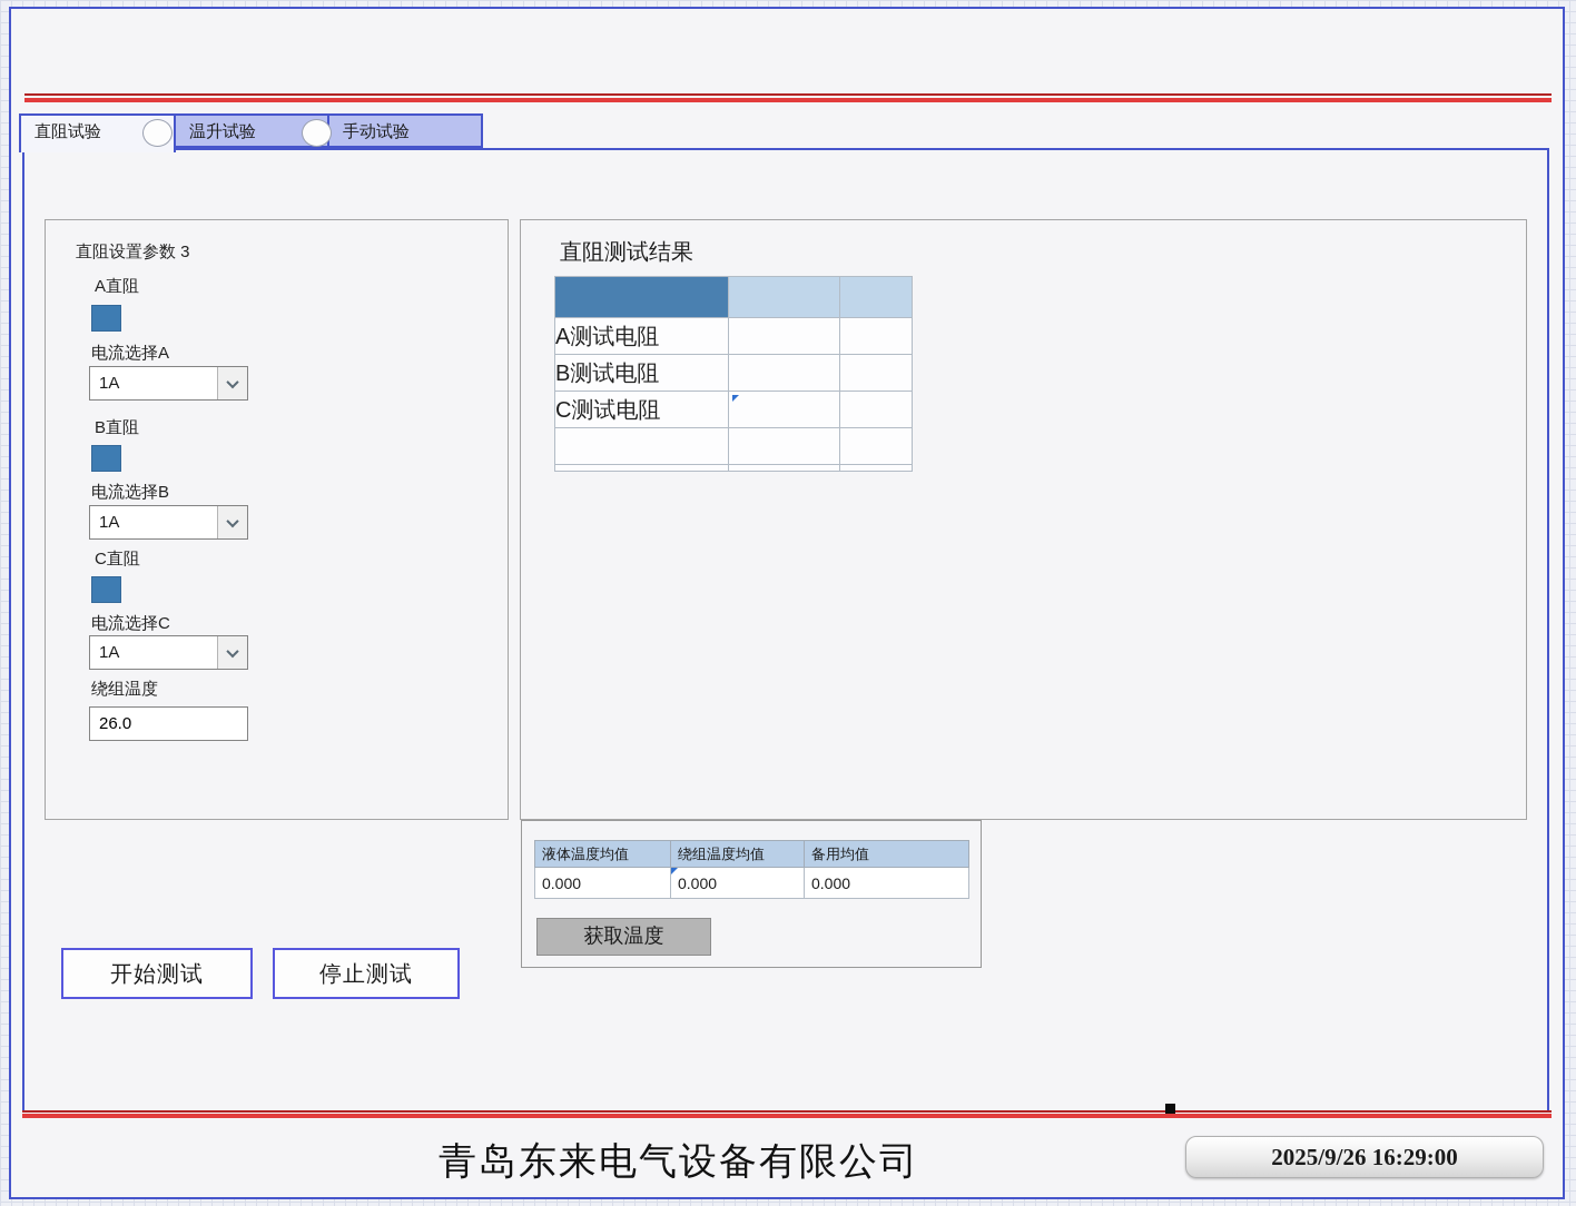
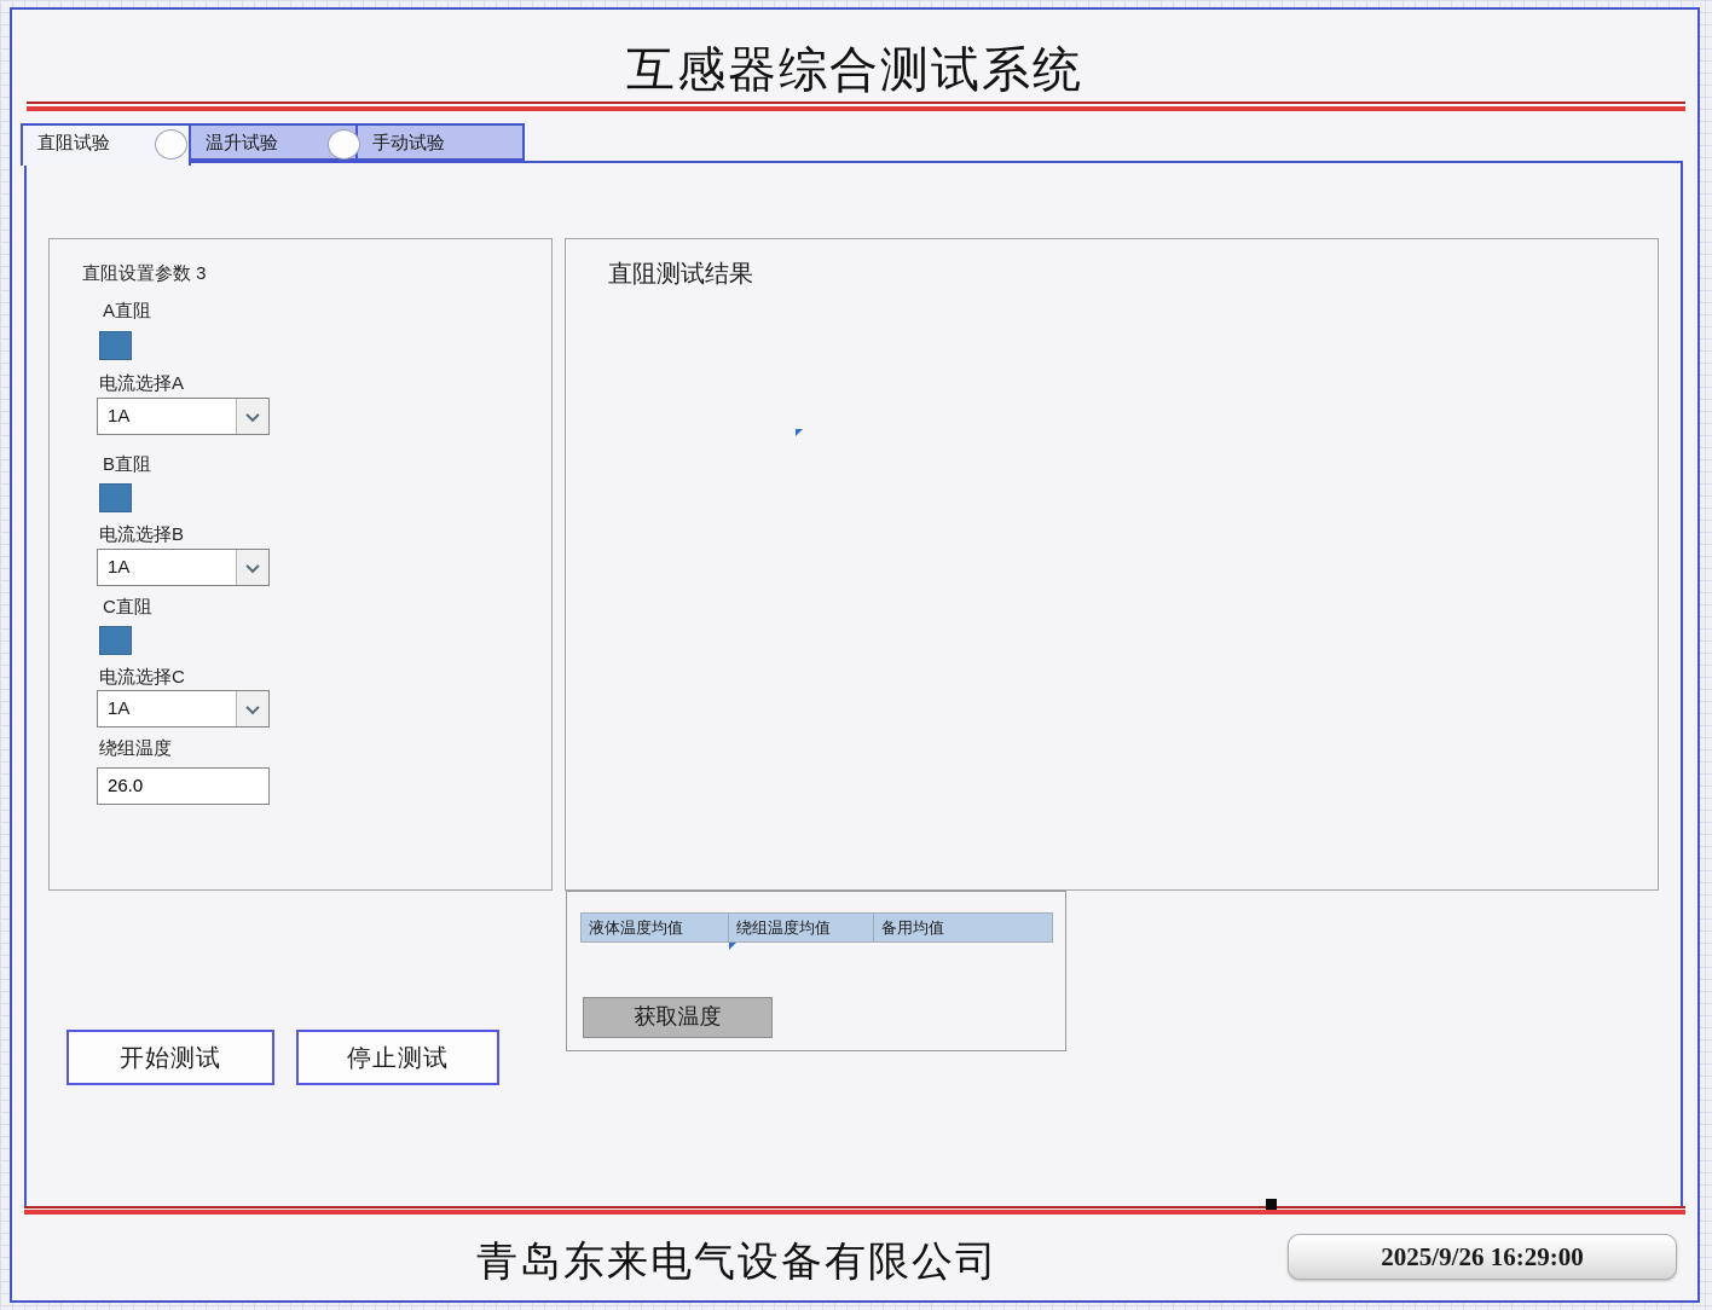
+ 互感器综合测试系统
  直阻试验
  温升试验
  手动试验
  直阻设置参数 3
  A直阻
  电流选择A
  1A
  B直阻
  电流选择B
  1A
  C直阻
  电流选择C
  1A
  绕组温度
  26.0
  直阻测试结果
- A测试电阻
- B测试电阻
- C测试电阻
  液体温度均值	绕组温度均值	备用均值
- 0.000	0.000	0.000
  获取温度
  开始测试
  停止测试
  青岛东来电气设备有限公司
  2025/9/26 16:29:00
